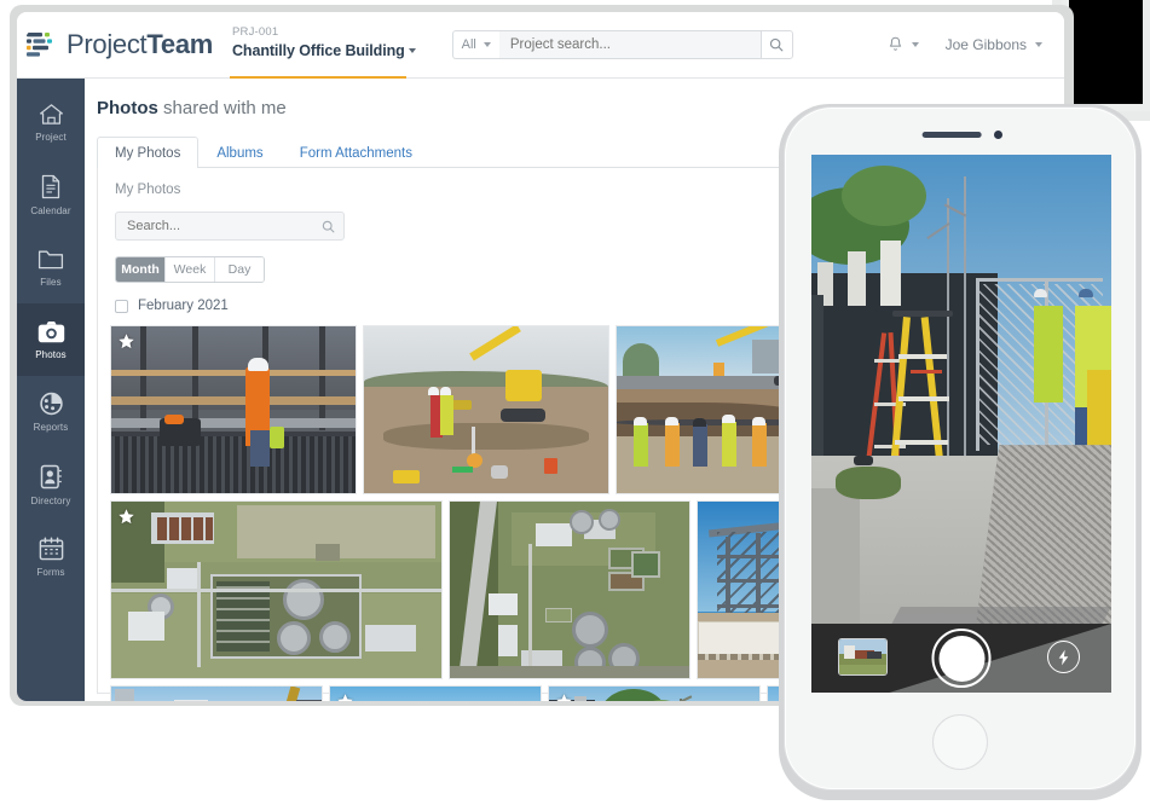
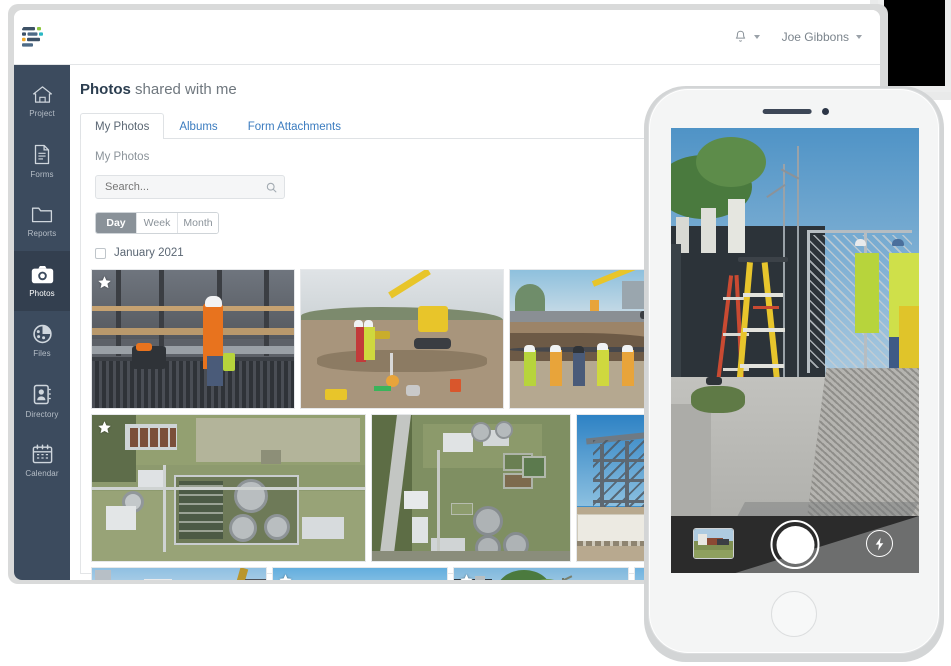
- ProjectTeam
- PRJ-001
- Chantilly Office Building
- All
- Project search...
  Joe Gibbons
  Project
- Calendar
+ Forms
- Files
+ Reports
  Photos
- Reports
+ Files
  Directory
- Forms
+ Calendar
  Photos shared with me
  My Photos
  Albums
  Form Attachments
  My Photos
  Search...
- Month
+ Day
  Week
- Day
+ Month
- February 2021
+ January 2021
